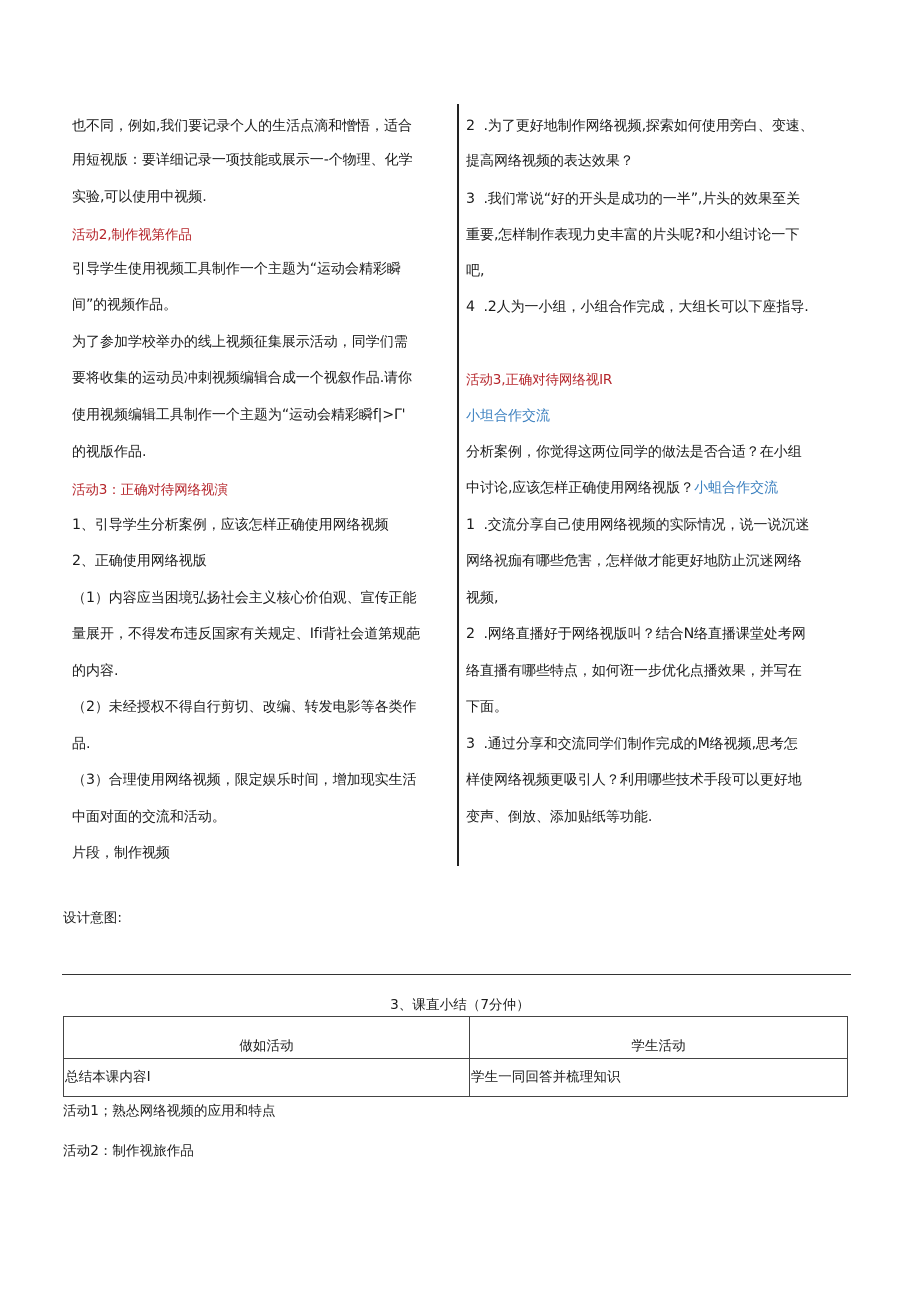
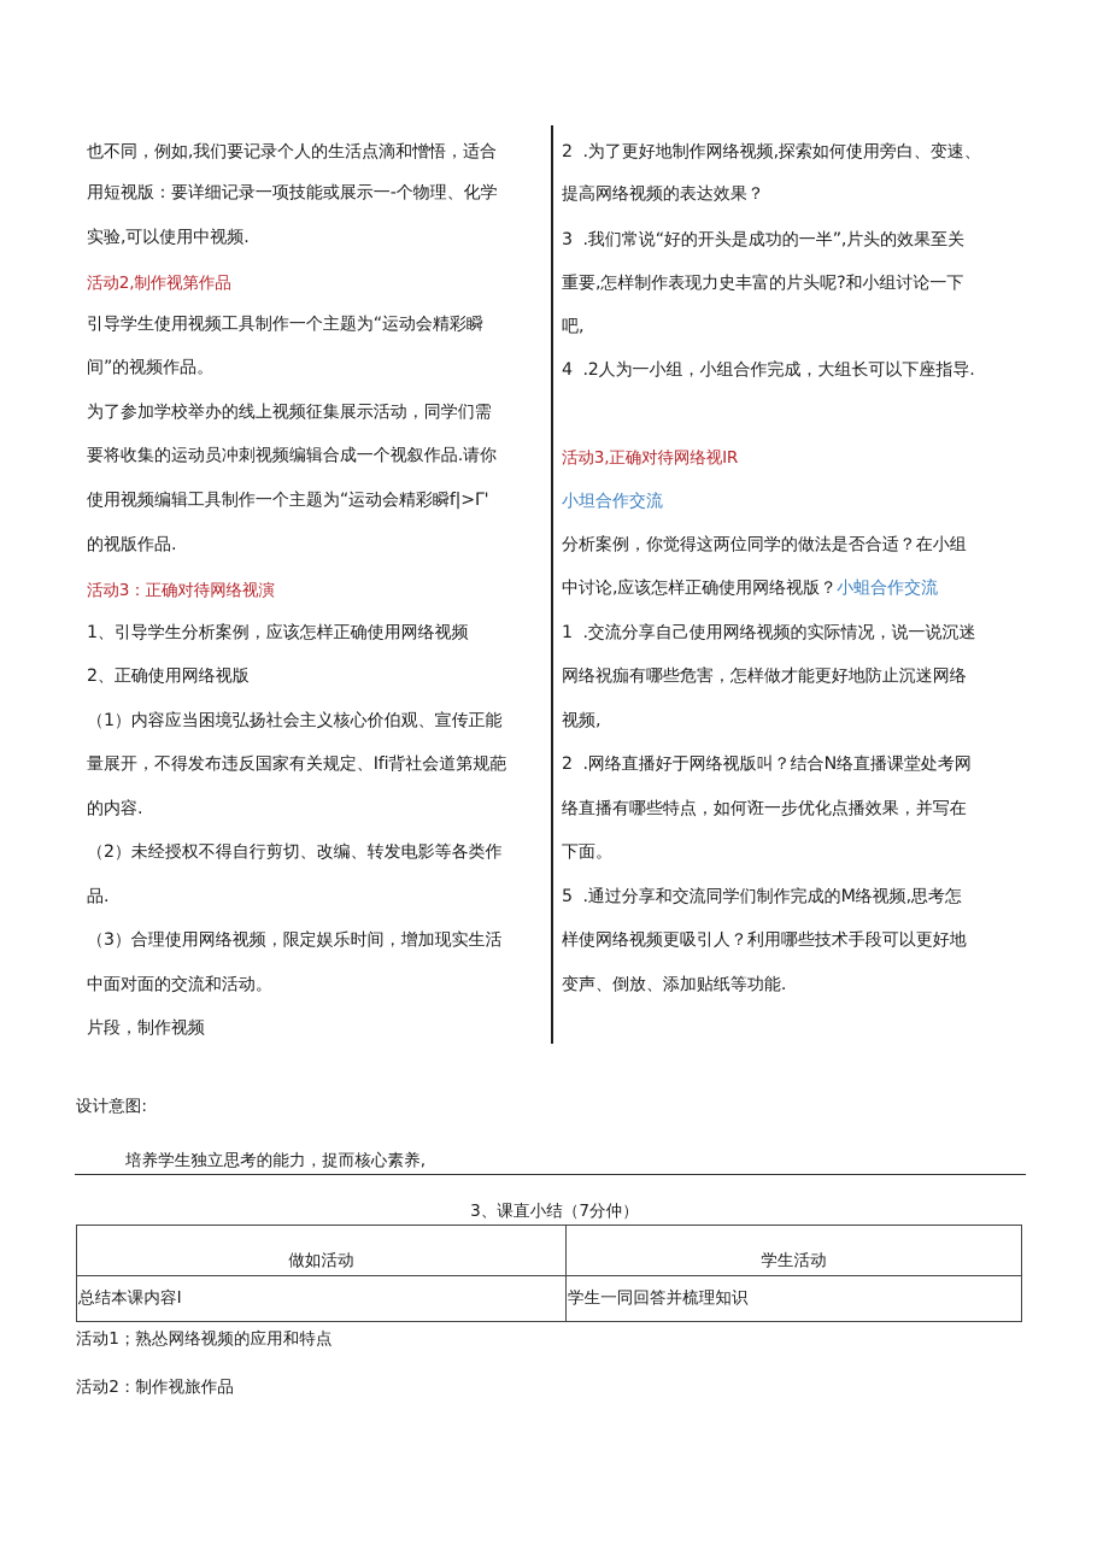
  也不同，例如,我们要记录个人的生活点滴和憎悟，适合
  用短视版：要详细记录一项技能或展示一-个物理、化学
  实验,可以使用中视频.
  活动2,制作视第作品
  引导学生使用视频工具制作一个主题为“运动会精彩瞬
  间”的视频作品。
  为了参加学校举办的线上视频征集展示活动，同学们需
  要将收集的运动员冲刺视频编辑合成一个视叙作品.请你
  使用视频编辑工具制作一个主题为“运动会精彩瞬f|>Γ'
  的视版作品.
  活动3：正确对待网络视演
  1、引导学生分析案例，应该怎样正确使用网络视频
  2、正确使用网络视版
  （1）内容应当困境弘扬社会主义核心价伯观、宣传正能
  量展开，不得发布违反国家有关规定、Ifi背社会道第规葩
  的内容.
  （2）未经授权不得自行剪切、改编、转发电影等各类作
  品.
  （3）合理使用网络视频，限定娱乐时间，增加现实生活
  中面对面的交流和活动。
  片段，制作视频
  2 .为了更好地制作网络视频,探索如何使用旁白、变速、
  提高网络视频的表达效果？
  3 .我们常说“好的开头是成功的一半”,片头的效果至关
  重要,怎样制作表现力史丰富的片头呢?和小组讨论一下
  吧,
  4 .2人为一小组，小组合作完成，大组长可以下座指导.
  活动3,正确对待网络视IR
  小坦合作交流
  分析案例，你觉得这两位同学的做法是否合适？在小组
  中讨论,应该怎样正确使用网络视版？小蛆合作交流
  1 .交流分享自己使用网络视频的实际情况，说一说沉迷
  网络祝痂有哪些危害，怎样做才能更好地防止沉迷网络
  视频,
  2 .网络直播好于网络视版叫？结合N络直播课堂处考网
  络直播有哪些特点，如何诳一步优化点播效果，并写在
  下面。
- 3 .通过分享和交流同学们制作完成的M络视频,思考怎
+ 5 .通过分享和交流同学们制作完成的M络视频,思考怎
  样使网络视频更吸引人？利用哪些技术手段可以更好地
  变声、倒放、添加贴纸等功能.
  设计意图:
+ 培养学生独立思考的能力，捉而核心素养,
  3、课直小结（7分仲）
  做如活动	学生活动
  总结本课内容I	学生一同回答并梳理知识
  活动1；熟怂网络视频的应用和特点
  活动2：制作视旅作品
